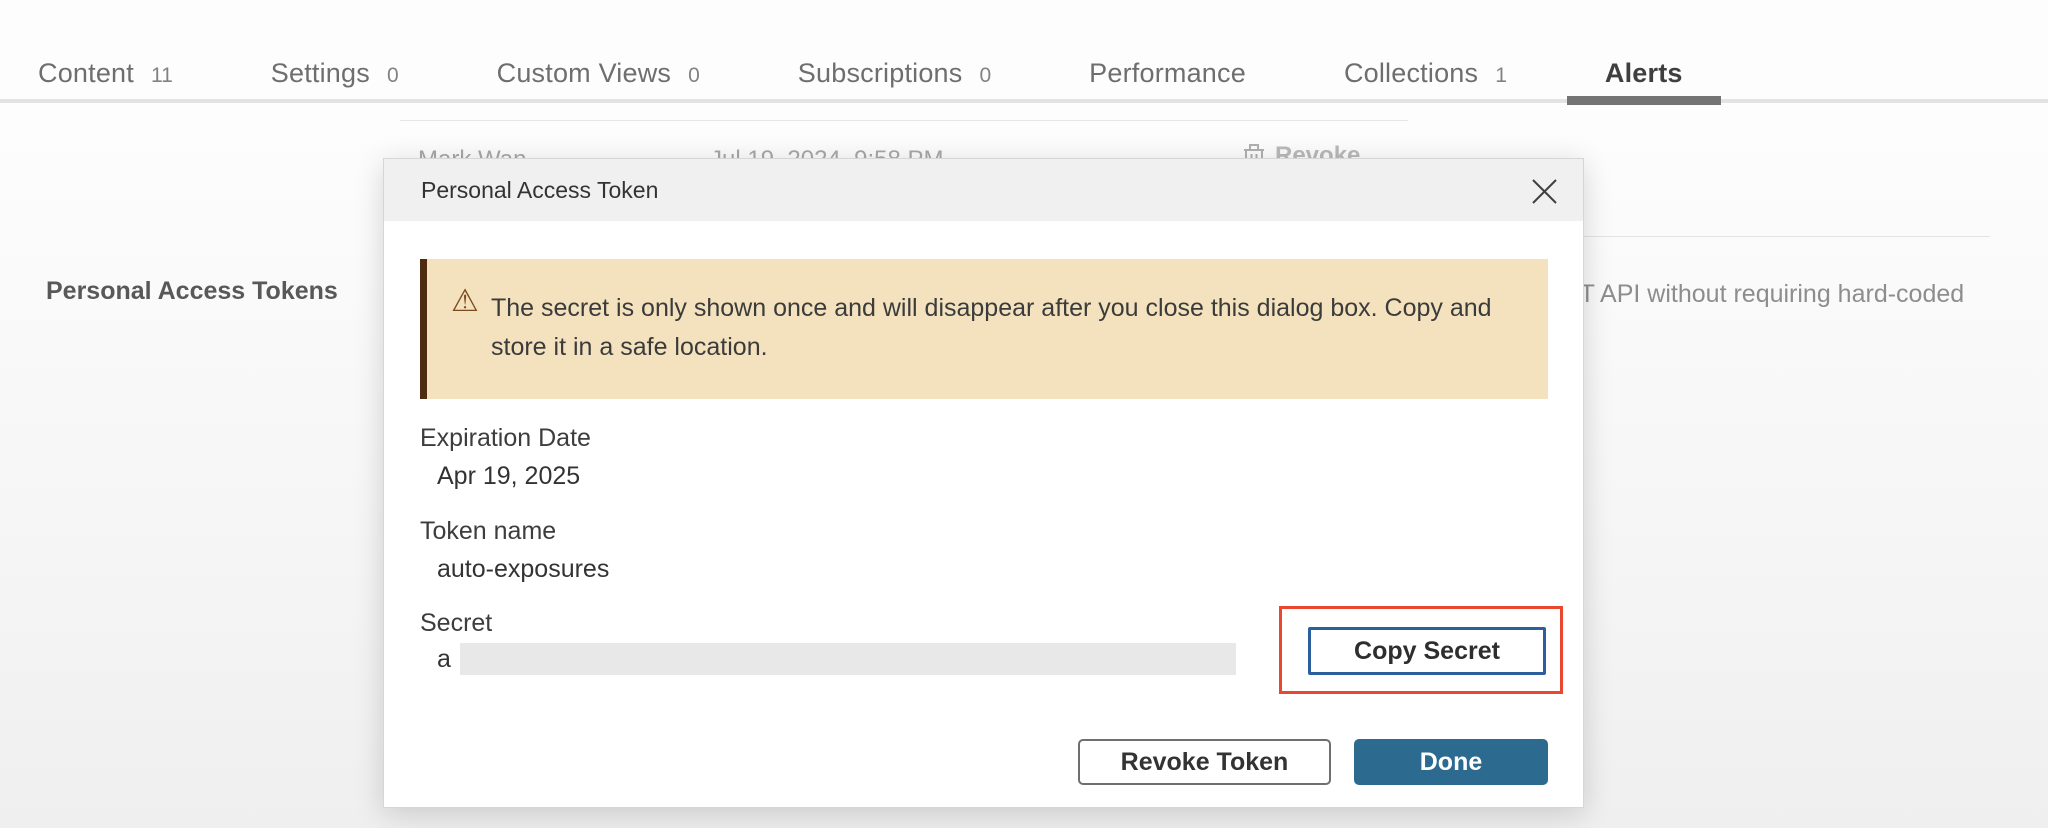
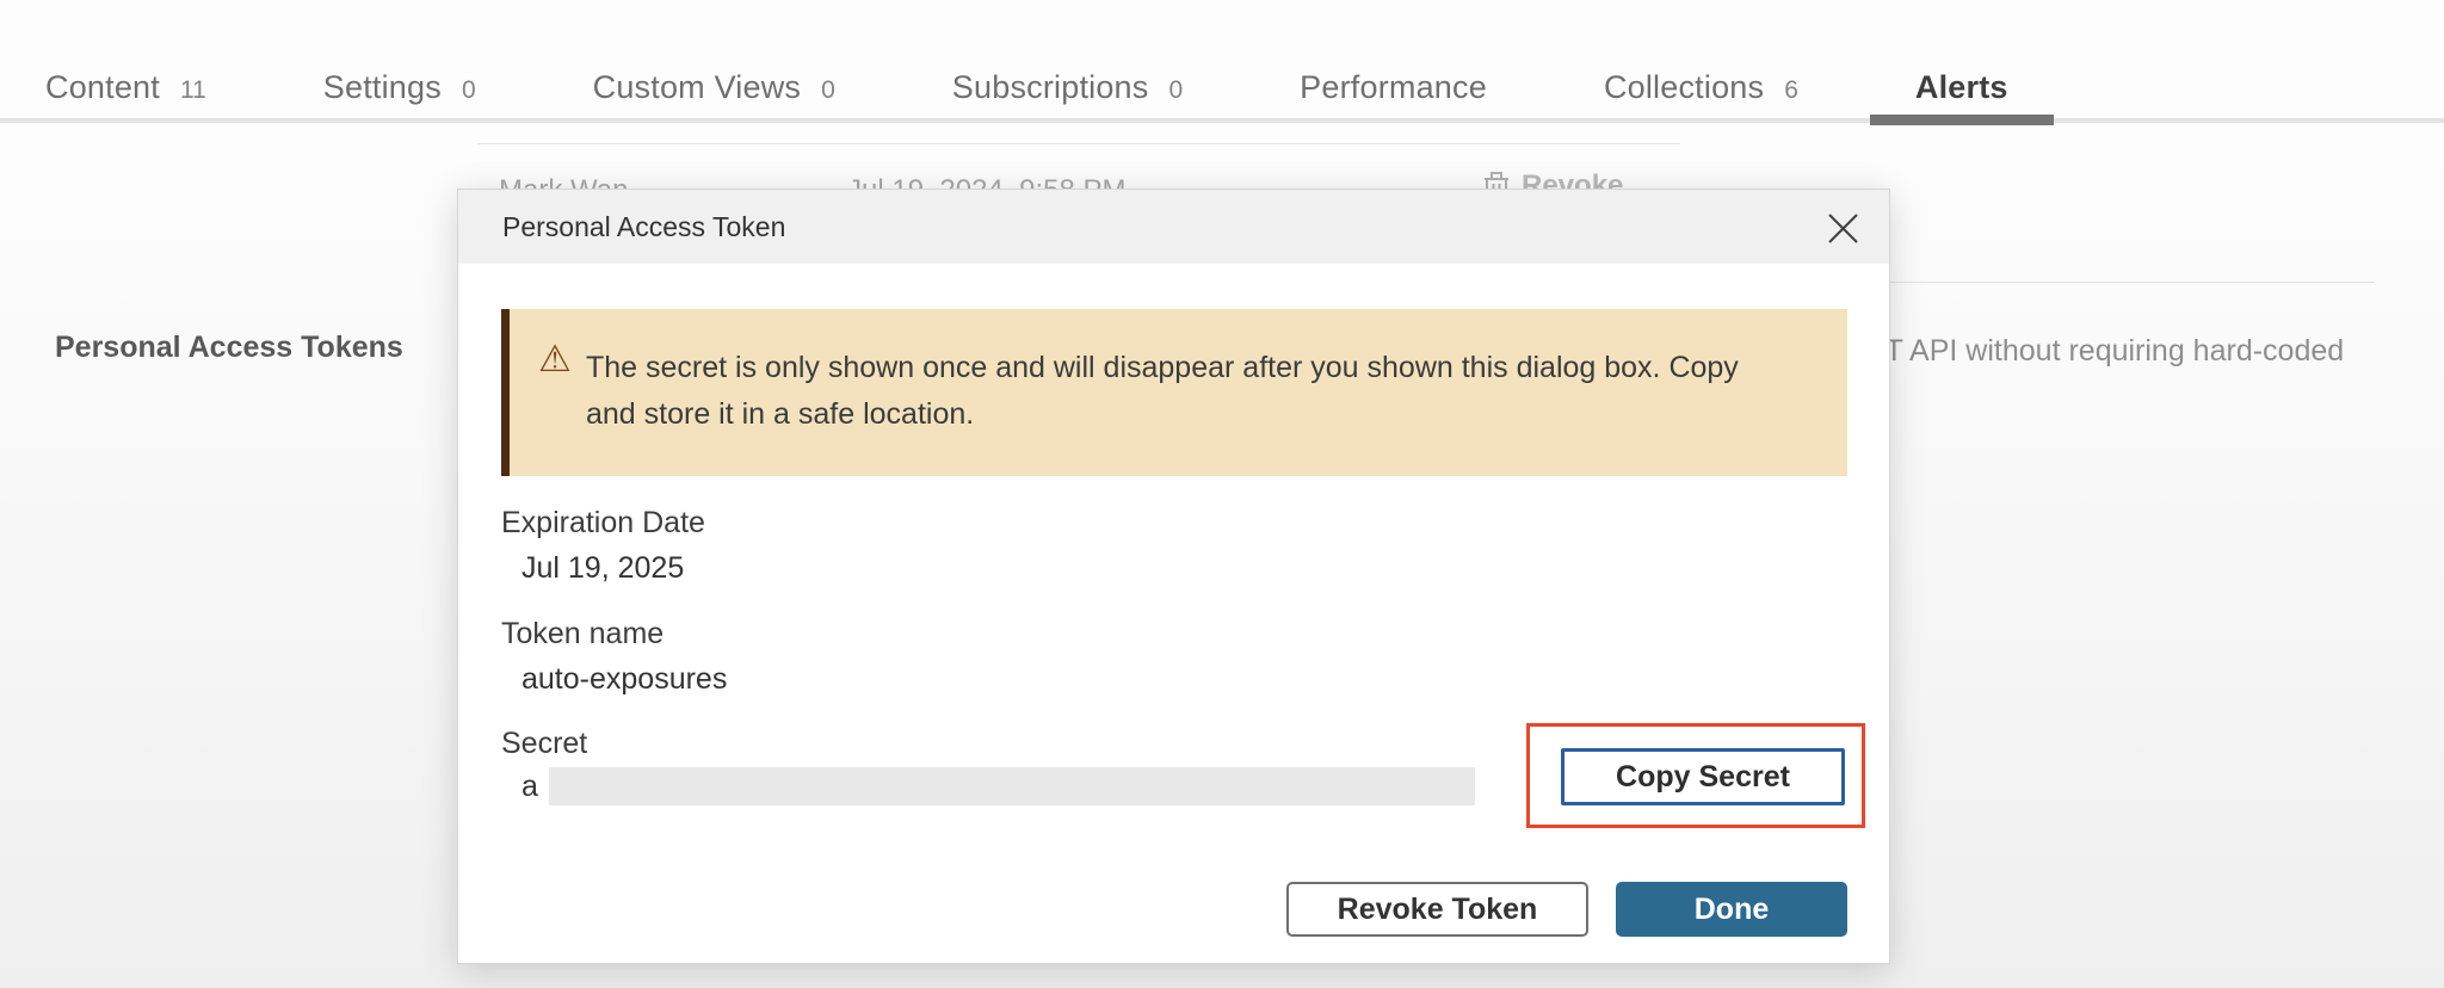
  Revoke
  Personal Access Tokens
  T API without requiring hard-coded
  Content
  11
  Settings
  0
  Custom Views
  0
  Subscriptions
  0
  Performance
  Collections
- 1
+ 6
  Alerts
  Personal Access Token
  ⚠
- The secret is only shown once and will disappear after you close this dialog box. Copy and store it in a safe location.
+ The secret is only shown once and will disappear after you shown this dialog box. Copy and store it in a safe location.
  Expiration Date
- Apr 19, 2025
+ Jul 19, 2025
  Token name
  auto-exposures
  Secret
  a
  Copy Secret
  Revoke Token
  Done
